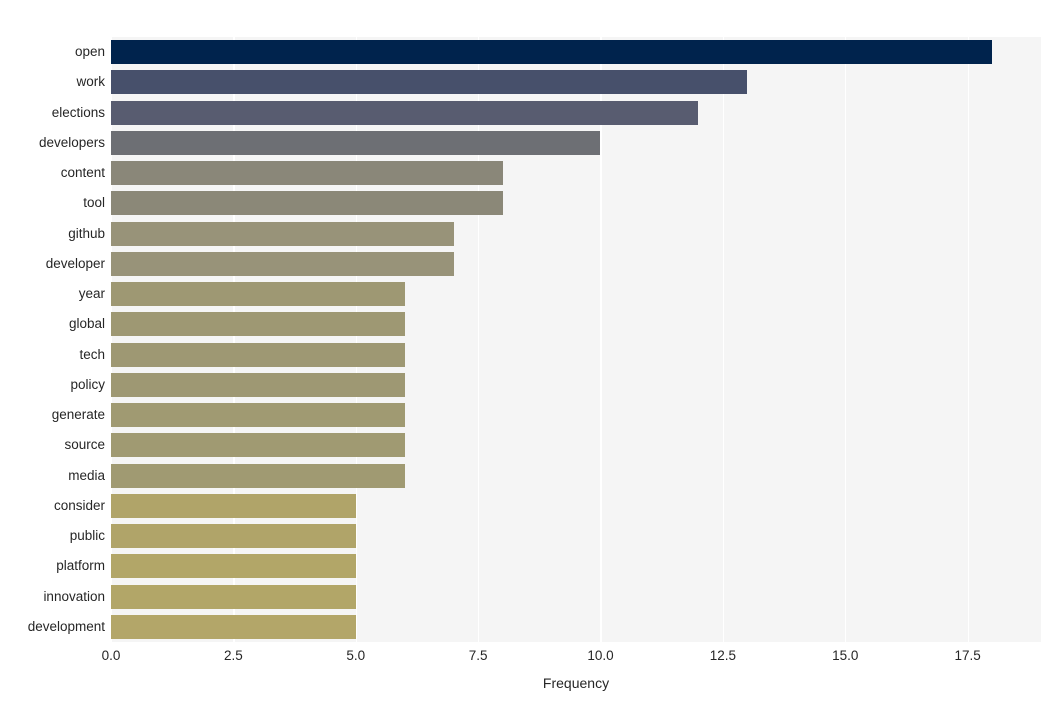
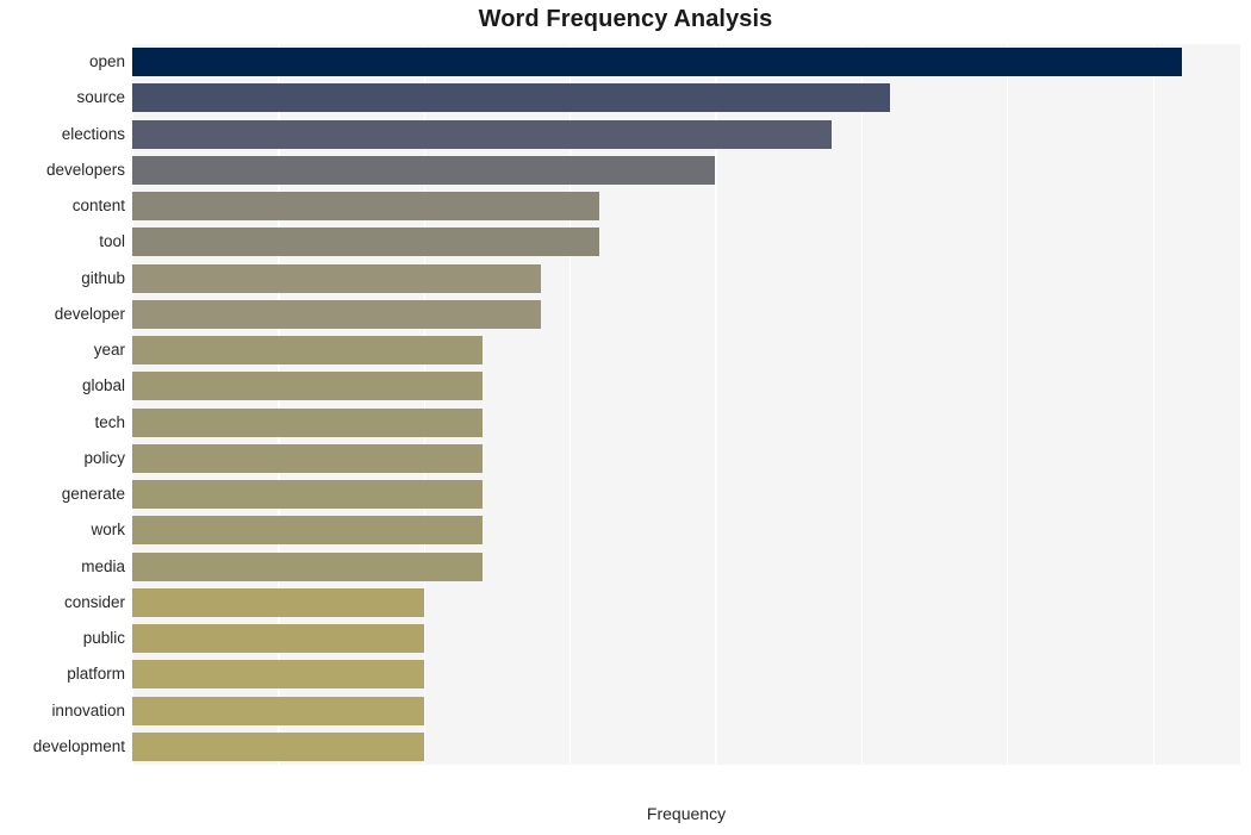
+ Word Frequency Analysis
  open
- work
+ source
  elections
  developers
  content
  tool
  github
  developer
  year
  global
  tech
  policy
  generate
- source
+ work
  media
  consider
  public
  platform
  innovation
  development
- 0.0
- 2.5
- 5.0
- 7.5
- 10.0
- 12.5
- 15.0
- 17.5
  Frequency
